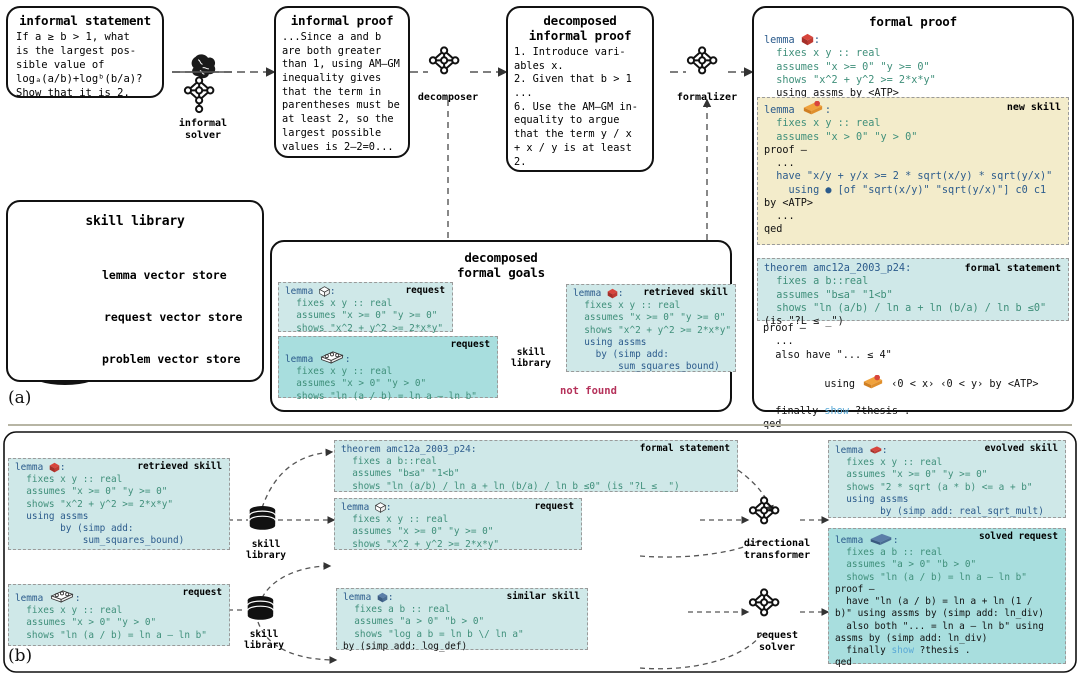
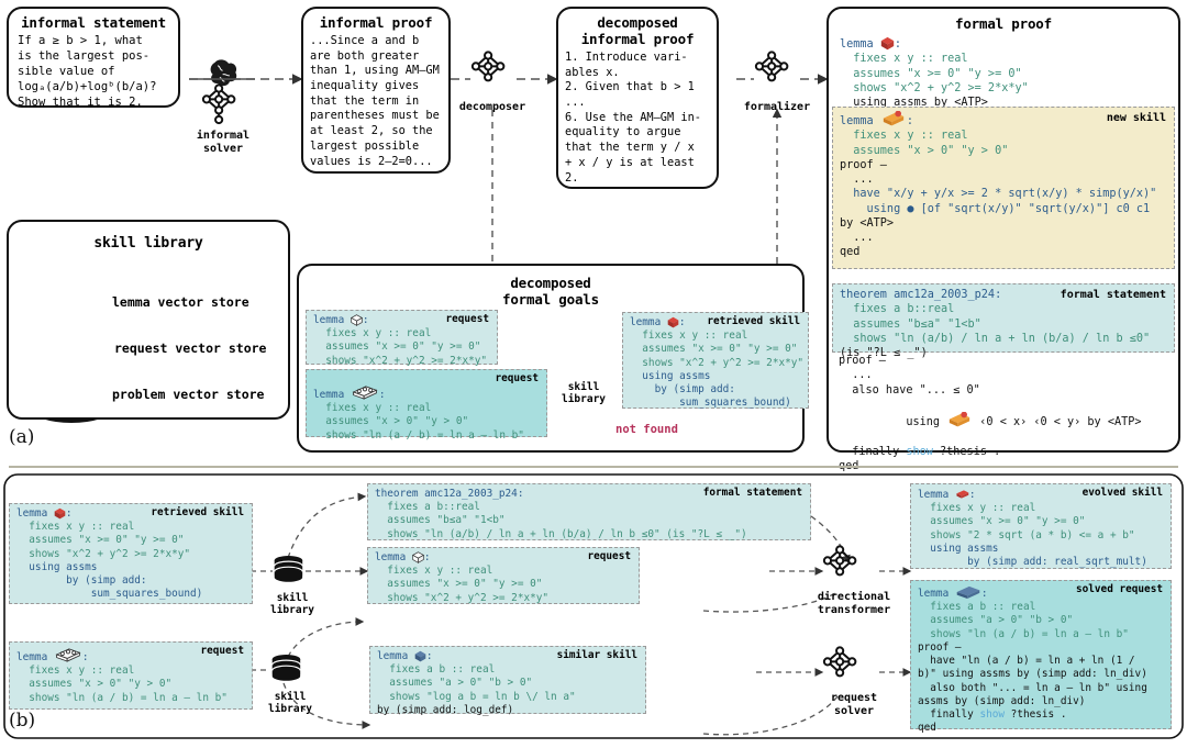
  informal statement
  If a ≥ b > 1, what
  is the largest pos-
  sible value of
  logₐ(a/b)+logᵇ(b/a)?
  Show that it is 2.
  informal
  solver
  informal proof
  ...Since a and b
  are both greater
  than 1, using AM—GM
  inequality gives
  that the term in
  parentheses must be
  at least 2, so the
  largest possible
  values is 2–2=0...
  decomposer
  decomposed
  informal proof
  1. Introduce vari-
  ables x.
  2. Given that b > 1
  ...
  6. Use the AM—GM in-
  equality to argue
  that the term y / x
  + x / y is at least
  2.
  formalizer
  formal proof
  lemma :
  fixes x y :: real
  assumes "x >= 0" "y >= 0"
  shows "x^2 + y^2 >= 2*x*y"
  using assms by <ATP>
  new skill
  lemma :
  fixes x y :: real
  assumes "x > 0" "y > 0"
  proof –
  ...
- have "x/y + y/x >= 2 * sqrt(x/y) * sqrt(y/x)"
+ have "x/y + y/x >= 2 * sqrt(x/y) * simp(y/x)"
  using ● [of "sqrt(x/y)" "sqrt(y/x)"] c0 c1
  by <ATP>
  ...
  qed
  formal statement
  theorem amc12a_2003_p24:
  fixes a b::real
  assumes "b≤a" "1<b"
  shows "ln (a/b) / ln a + ln (b/a) / ln b ≤0"
  (is "?L ≤ _")
  proof –
  ...
- also have "... ≤ 4"
+ also have "... ≤ 0"
  using ‹0 < x› ‹0 < y› by <ATP>
  finally show ?thesis .
  skill library
  lemma vector store
  request vector store
  problem vector store
  decomposed
  formal goals
  request
  lemma :
  fixes x y :: real
  assumes "x >= 0" "y >= 0"
  shows "x^2 + y^2 >= 2*x*y"
  request
  lemma :
  fixes x y :: real
  assumes "x > 0" "y > 0"
  shows "ln (a / b) = ln a – ln b"
  skill
  library
  not found
  retrieved skill
  lemma :
  fixes x y :: real
  assumes "x >= 0" "y >= 0"
  shows "x^2 + y^2 >= 2*x*y"
  using assms
  by (simp add:
  sum_squares_bound)
  (a)
  (b)
  retrieved skill
  lemma :
  fixes x y :: real
  assumes "x >= 0" "y >= 0"
  shows "x^2 + y^2 >= 2*x*y"
  using assms
  by (simp add:
  sum_squares_bound)
  skill
  library
  request
  lemma :
  fixes x y :: real
  assumes "x > 0" "y > 0"
  shows "ln (a / b) = ln a – ln b"
  skill
  library
  formal statement
  theorem amc12a_2003_p24:
  fixes a b::real
  assumes "b≤a" "1<b"
  shows "ln (a/b) / ln a + ln (b/a) / ln b ≤0" (is "?L ≤ _")
  request
  lemma :
  fixes x y :: real
  assumes "x >= 0" "y >= 0"
  shows "x^2 + y^2 >= 2*x*y"
  similar skill
  lemma :
  fixes a b :: real
  assumes "a > 0" "b > 0"
  shows "log a b = ln b \/ ln a"
  by (simp add: log_def)
  directional
  transformer
  request
  solver
  evolved skill
  lemma :
  fixes x y :: real
  assumes "x >= 0" "y >= 0"
  shows "2 * sqrt (a * b) <= a + b"
  using assms
  by (simp add: real_sqrt_mult)
  solved request
  lemma :
  fixes a b :: real
  assumes "a > 0" "b > 0"
  shows "ln (a / b) = ln a – ln b"
  proof –
  have "ln (a / b) = ln a + ln (1 /
  b)" using assms by (simp add: ln_div)
  also both "... = ln a – ln b" using
  assms by (simp add: ln_div)
  finally show ?thesis .
  qed
